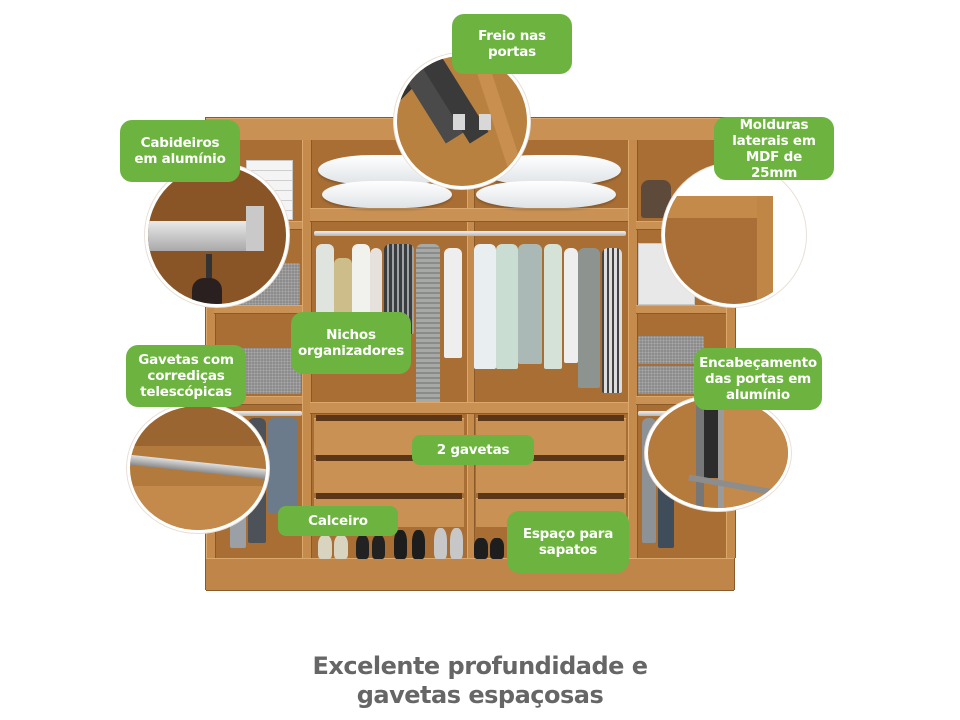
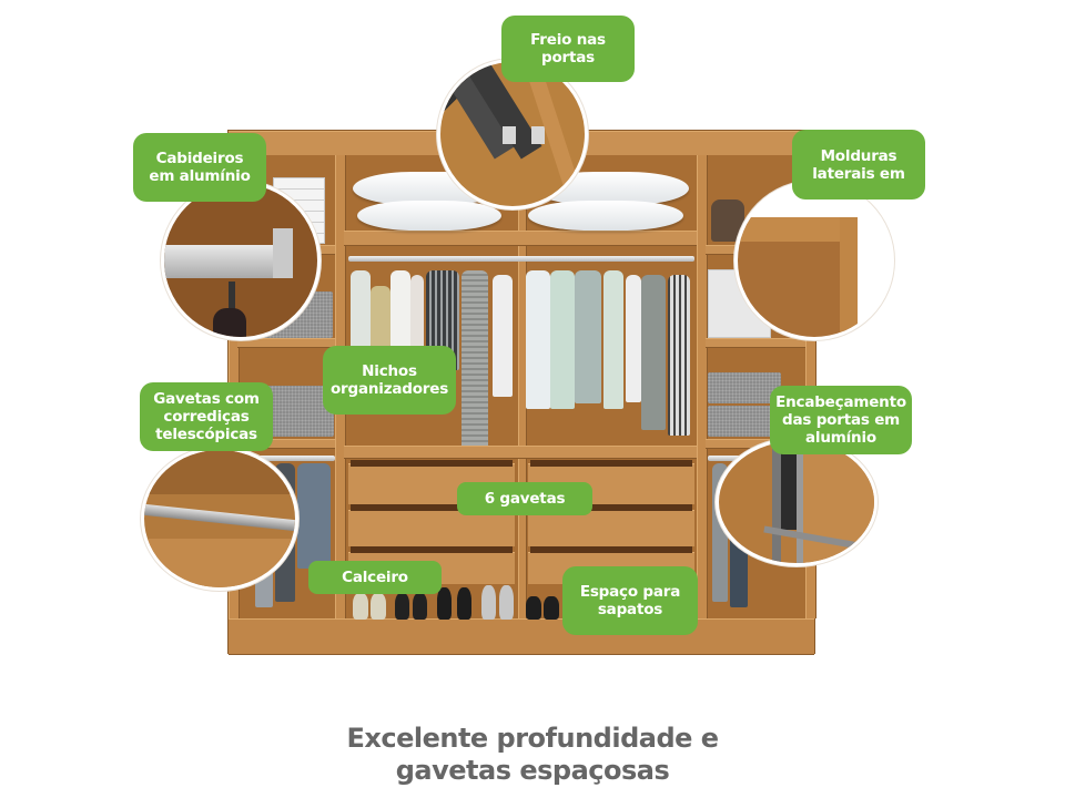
  Freio nas
  portas
  Cabideiros
  em alumínio
  Molduras
  laterais em
- MDF de 25mm
  Nichos
  organizadores
  Gavetas com
  corrediças
  telescópicas
  Encabeçamento
  das portas em
  alumínio
- 2 gavetas
+ 6 gavetas
  Calceiro
  Espaço para
  sapatos
  Excelente profundidade e
  gavetas espaçosas
